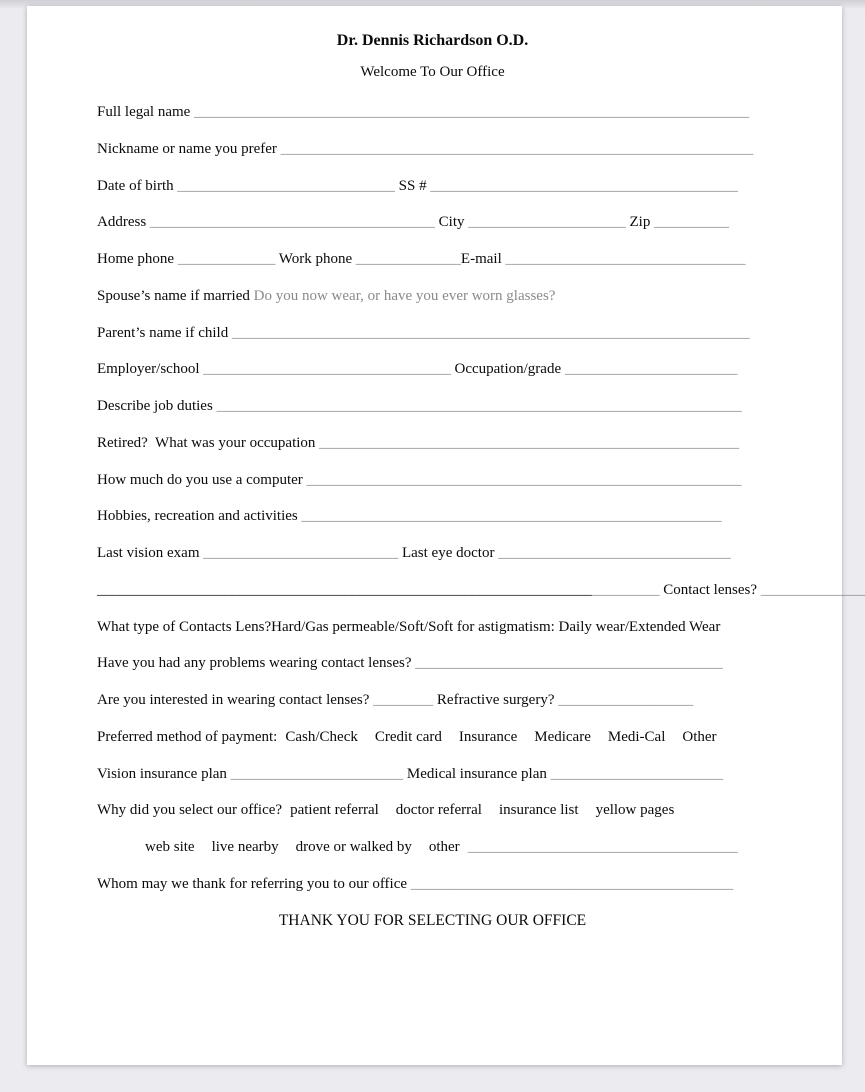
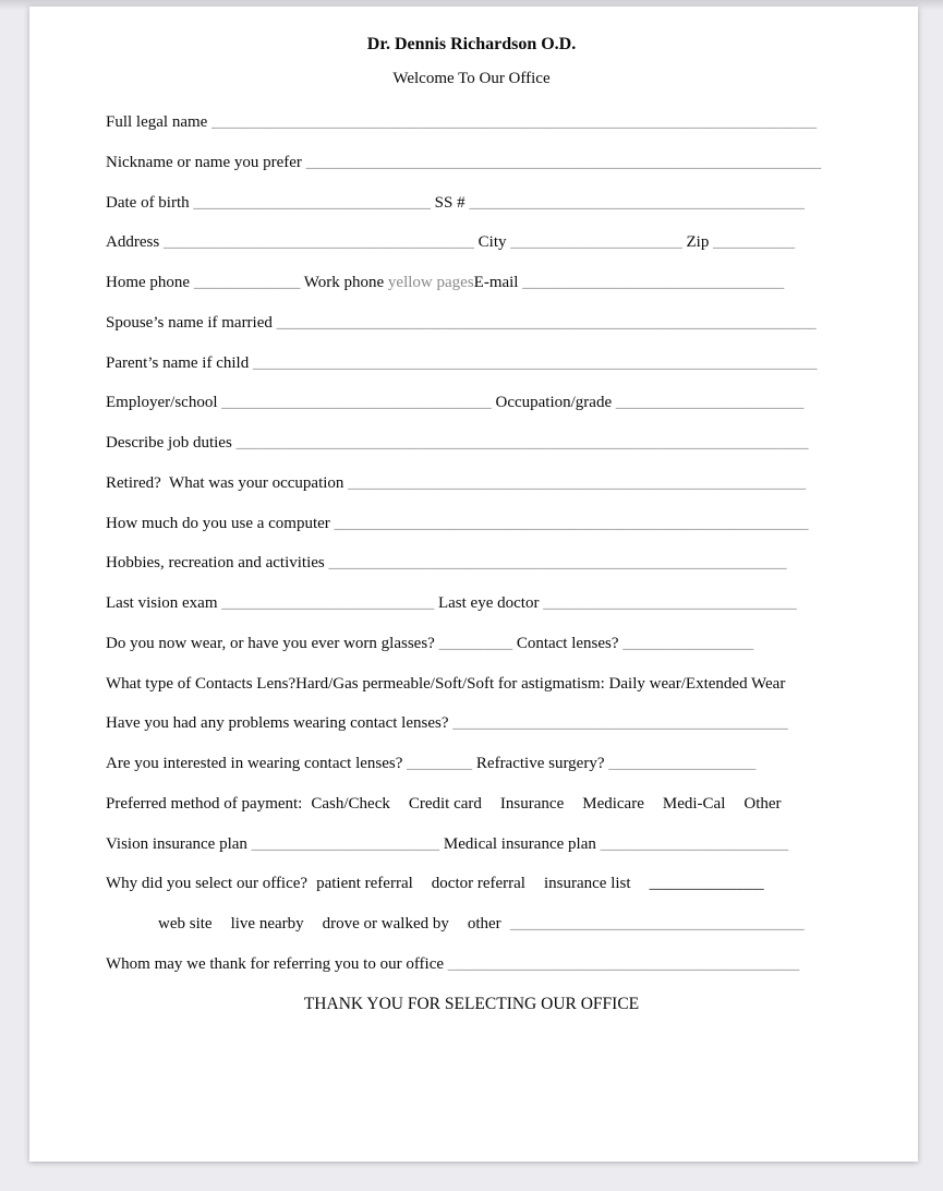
  Dr. Dennis Richardson O.D.
  Welcome To Our Office
  Full legal name __________________________________________________________________________
  Nickname or name you prefer _______________________________________________________________
  Date of birth _____________________________ SS # _________________________________________
  Address ______________________________________ City _____________________ Zip __________
- Home phone _____________ Work phone ______________E-mail ________________________________
+ Home phone _____________ Work phone yellow pagesE-mail ________________________________
- Spouse’s name if married Do you now wear, or have you ever worn glasses?
+ Spouse’s name if married __________________________________________________________________
  Parent’s name if child _____________________________________________________________________
  Employer/school _________________________________ Occupation/grade _______________________
  Describe job duties ______________________________________________________________________
  Retired? What was your occupation ________________________________________________________
  How much do you use a computer __________________________________________________________
  Hobbies, recreation and activities ________________________________________________________
  Last vision exam __________________________ Last eye doctor _______________________________
- ___________________________________________________________________________ Contact lenses? ______________
+ Do you now wear, or have you ever worn glasses? _________ Contact lenses? ________________
  What type of Contacts Lens?Hard/Gas permeable/Soft/Soft for astigmatism: Daily wear/Extended Wear
  Have you had any problems wearing contact lenses? _________________________________________
  Are you interested in wearing contact lenses? ________ Refractive surgery? __________________
  Preferred method of payment: Cash/Check Credit card Insurance Medicare Medi-Cal Other
  Vision insurance plan _______________________ Medical insurance plan _______________________
- Why did you select our office? patient referral doctor referral insurance list yellow pages
+ Why did you select our office? patient referral doctor referral insurance list ______________
  web site live nearby drove or walked by other ____________________________________
  Whom may we thank for referring you to our office ___________________________________________
  THANK YOU FOR SELECTING OUR OFFICE
